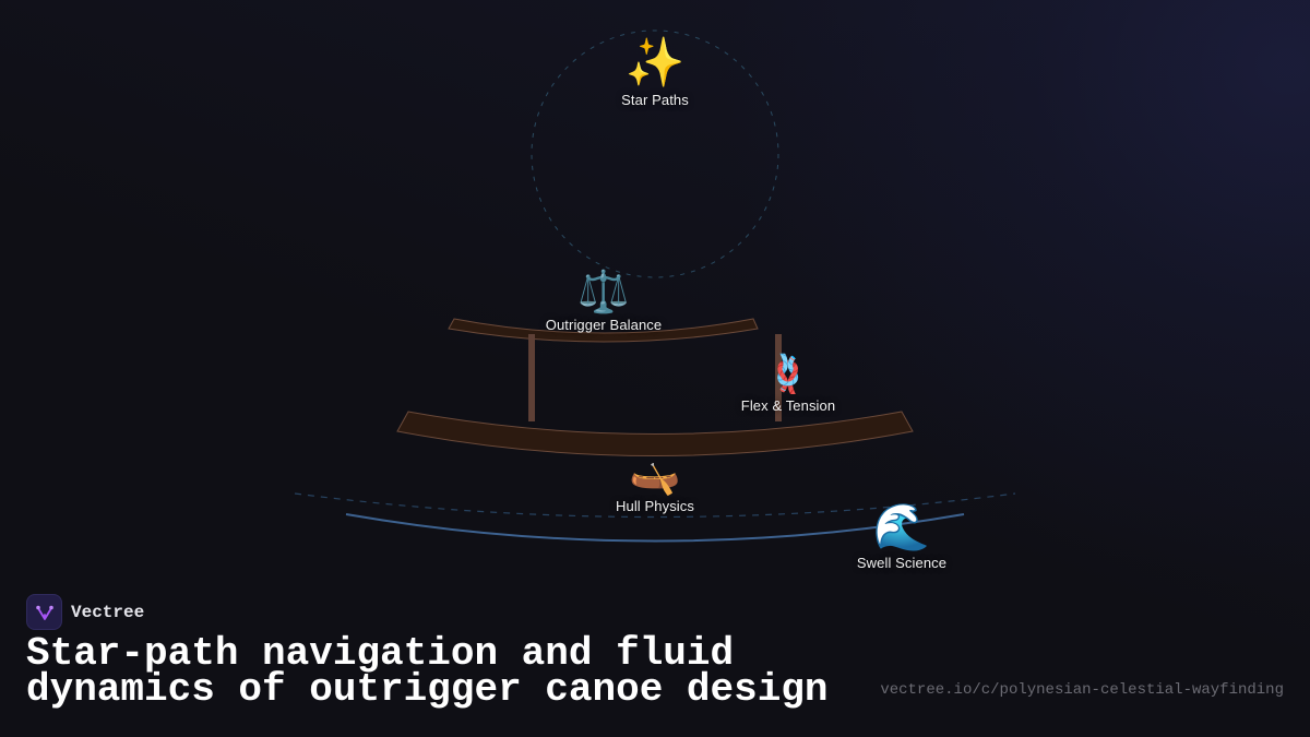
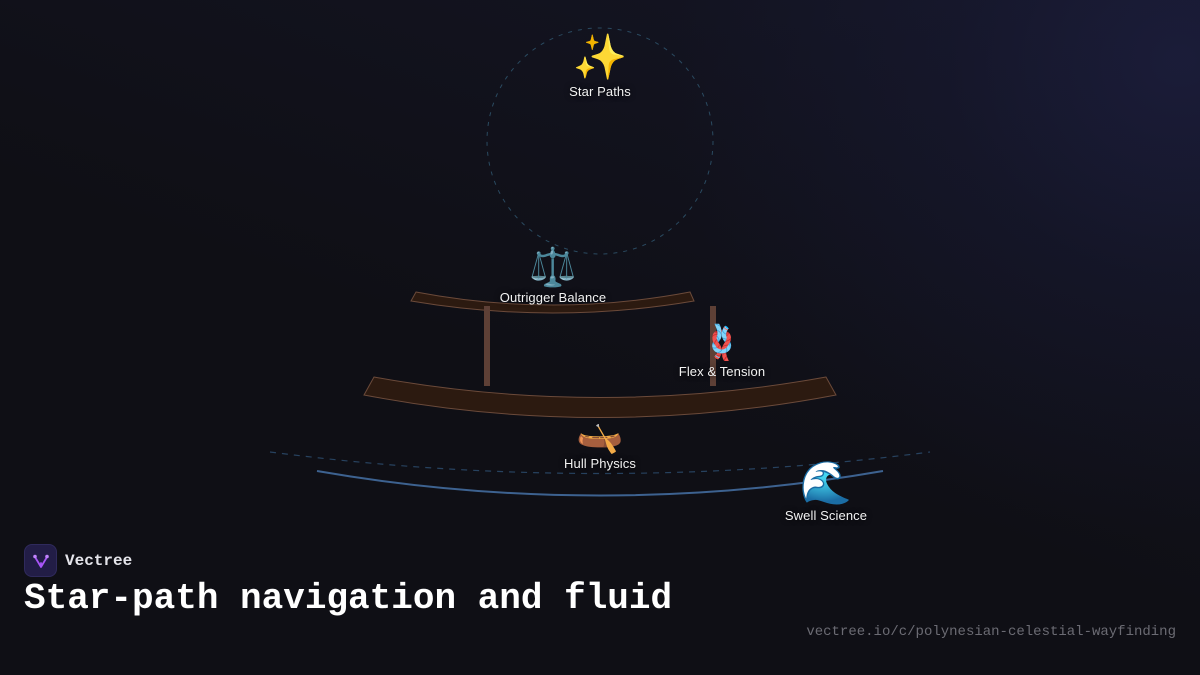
  ✨
  Star Paths
  ⚖️
  Outrigger Balance
  🪢
  Flex & Tension
  🛶
  Hull Physics
  🌊
  Swell Science
  Vectree
  Star-path navigation and fluid
- dynamics of outrigger canoe design
  vectree.io/c/polynesian-celestial-wayfinding
